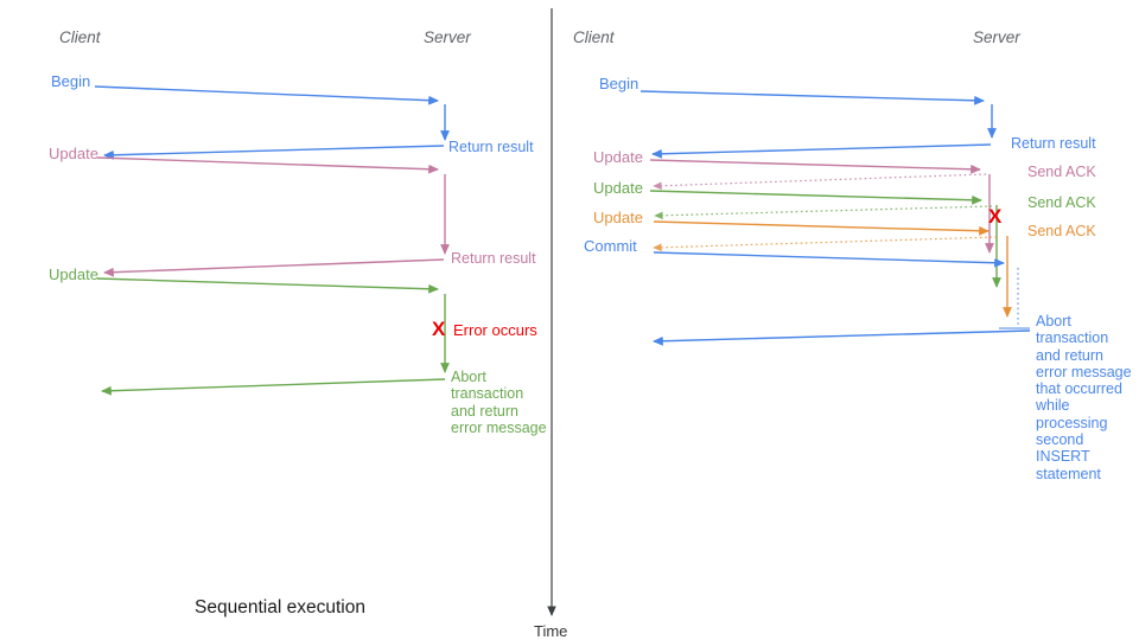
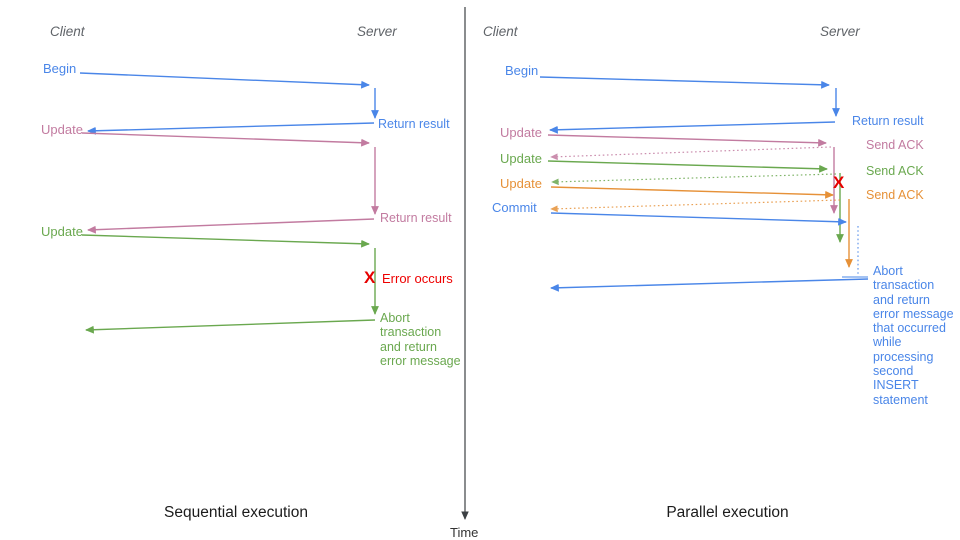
  Client
  Server
  Begin
  Return result
  Update
  Return result
  Update
  X
  Error occurs
  Abort
  transaction
  and return
  error message
  Sequential execution
  Client
  Server
  Begin
  Return result
  Update
  Send ACK
  Update
  Send ACK
  Update
  Send ACK
  Commit
  X
  Abort
  transaction
  and return
  error message
  that occurred
  while
  processing
  second
  INSERT
  statement
+ Parallel execution
  Time
